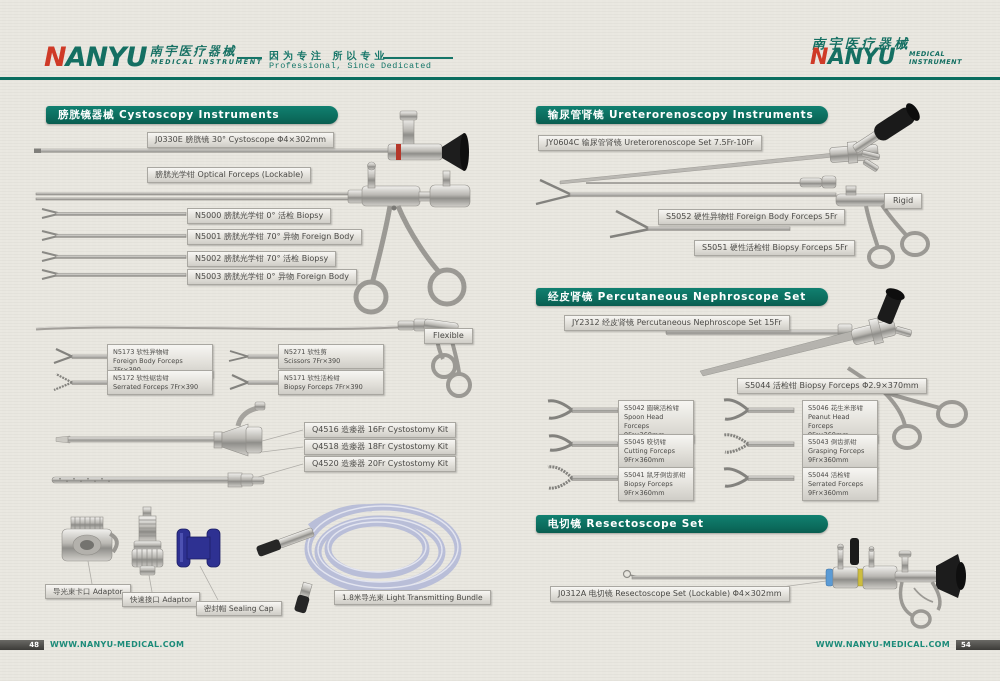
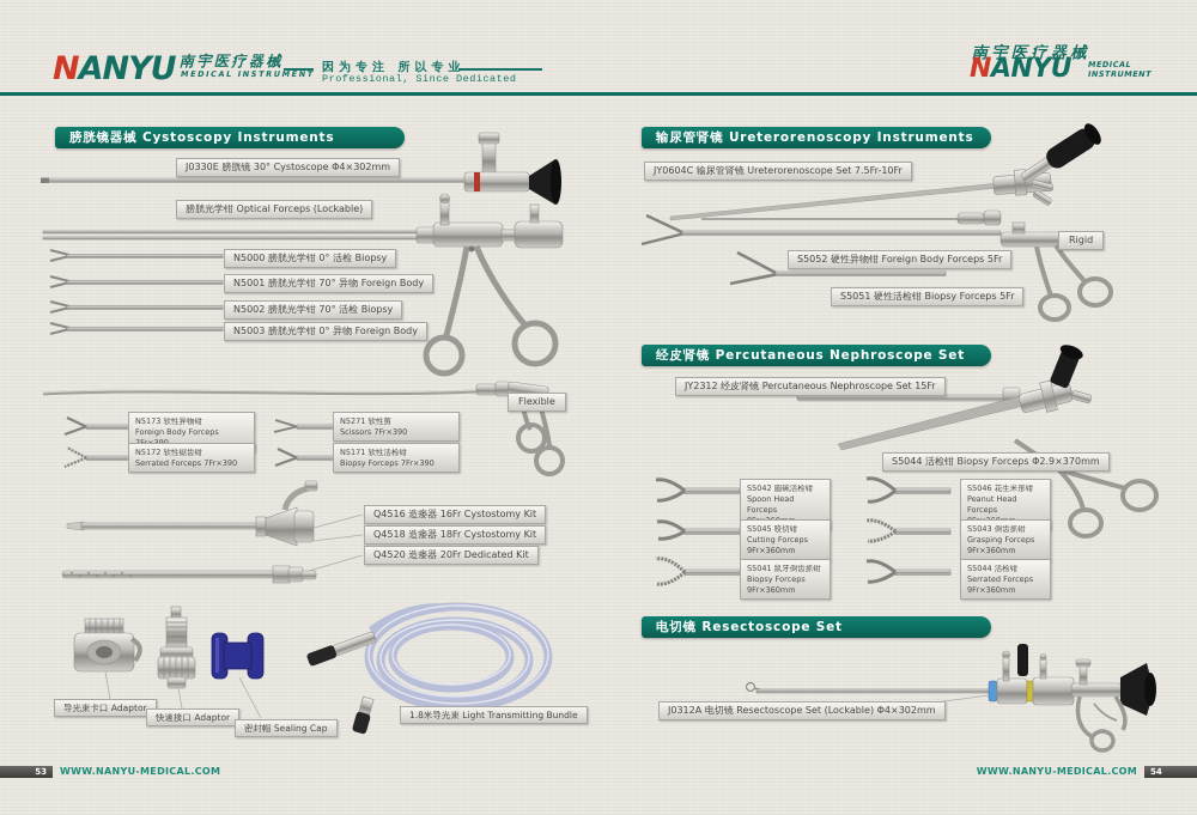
  NANYU
  南宇医疗器械
  MEDICAL INSTRUMENT
  因为专注 所以专业
  Professional, Since Dedicated
  南宇医疗器械
  NANYU
  MEDICAL
  INSTRUMENT
  膀胱镜器械 Cystoscopy Instruments
  J0330E 膀胱镜 30° Cystoscope Φ4×302mm
  膀胱光学钳 Optical Forceps (Lockable)
  N5000 膀胱光学钳 0° 活检 Biopsy
  N5001 膀胱光学钳 70° 异物 Foreign Body
  N5002 膀胱光学钳 70° 活检 Biopsy
  N5003 膀胱光学钳 0° 异物 Foreign Body
  Flexible
  N5173 软性异物钳
  Foreign Body Forceps
  N5271 软性剪
  Scissors 7Fr×390
  N5172 软性锯齿钳
  Serrated Forceps 7Fr×390
  N5171 软性活检钳
  Biopsy Forceps 7Fr×390
  Q4516 造瘘器 16Fr Cystostomy Kit
  Q4518 造瘘器 18Fr Cystostomy Kit
- Q4520 造瘘器 20Fr Cystostomy Kit
+ Q4520 造瘘器 20Fr Dedicated Kit
  导光束卡口 Adapto
  快速接口 Adaptor
  密封帽 Sealing Cap
  1.8米导光束 Light Transmitting Bundle
  输尿管肾镜 Ureterorenoscopy Instruments
  JY0604C 输尿管肾镜 Ureterorenoscope Set 7.5Fr-10Fr
  S5052 硬性异物钳 Foreign Body Forceps 5Fr
  S5051 硬性活检钳 Biopsy Forceps 5Fr
  Rigid
  经皮肾镜 Percutaneous Nephroscope Set
  JY2312 经皮肾镜 Percutaneous Nephroscope Set 15Fr
  S5044 活检钳 Biopsy Forceps Φ2.9×370mm
  S5042 圆碗活检钳
  Spoon Head Forceps
  S5046 花生米形钳
  Peanut Head Forceps
  S5045 咬切钳
  Cutting Forceps
  9Fr×360mm
  S5043 倒齿抓钳
  Grasping Forceps
  9Fr×360mm
  S5041 鼠牙倒齿抓钳
  Biopsy Forceps
  9Fr×360mm
  S5044 活检钳
  Serrated Forceps
  9Fr×360mm
  电切镜 Resectoscope Set
  J0312A 电切镜 Resectoscope Set (Lockable) Φ4×302mm
- 48
+ 53
  WWW.NANYU-MEDICAL.COM
  WWW.NANYU-MEDICAL.COM
  54
